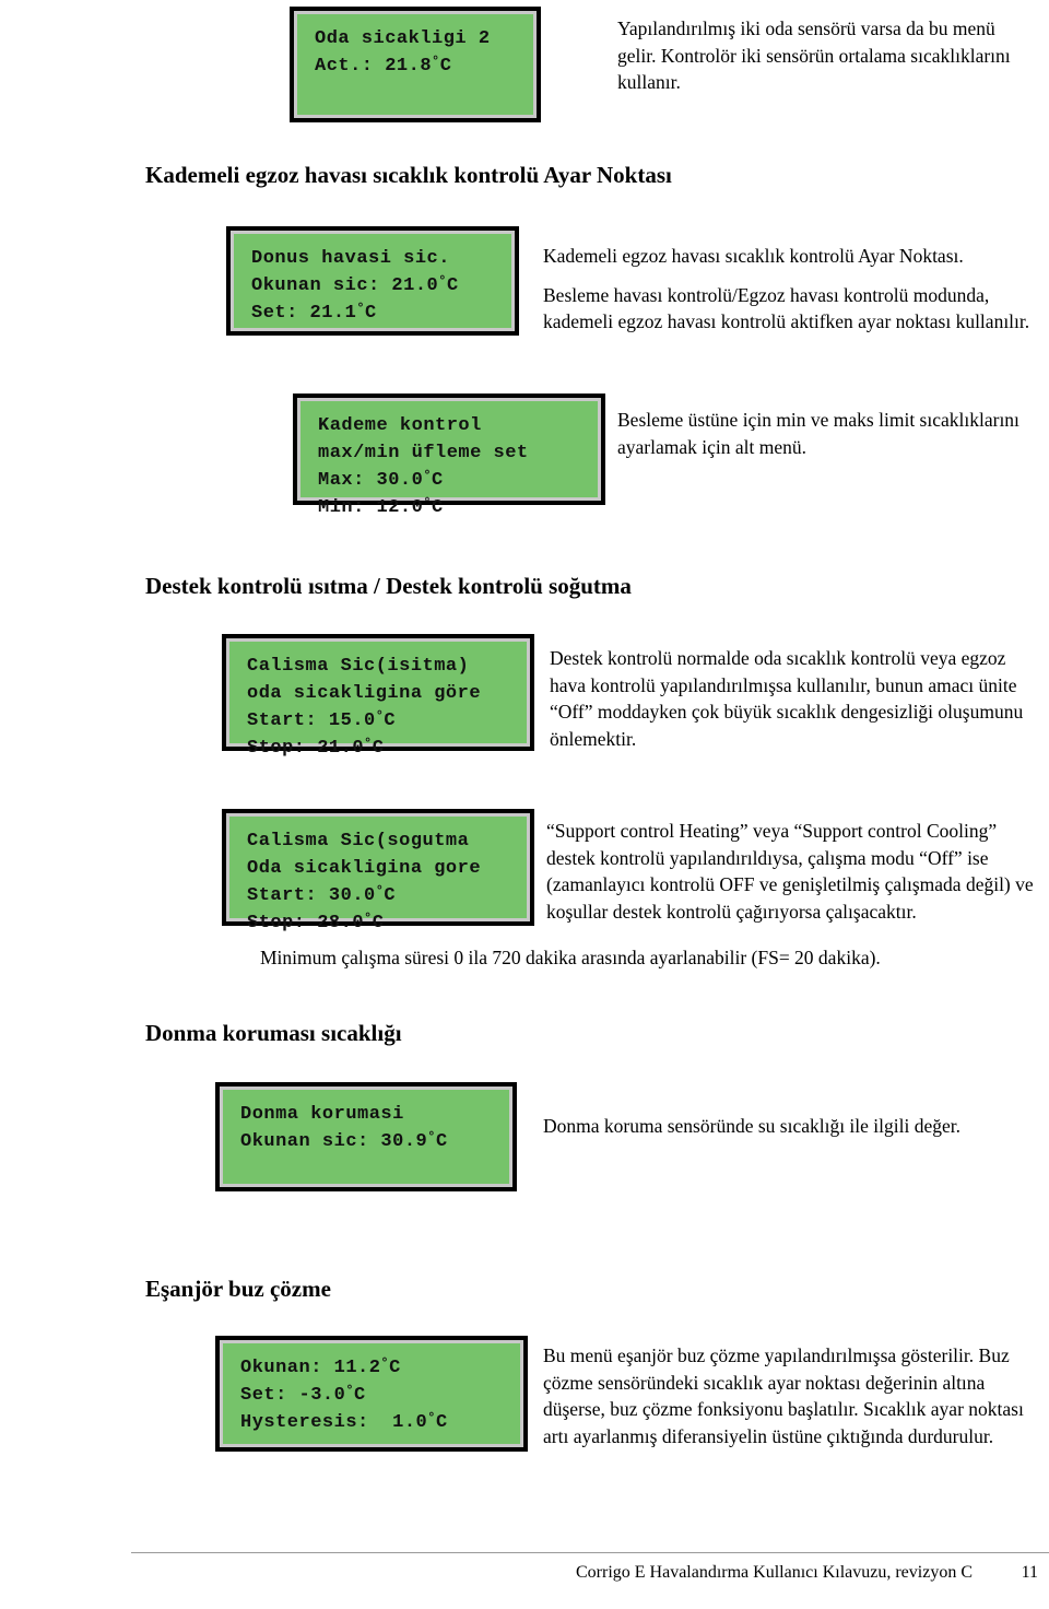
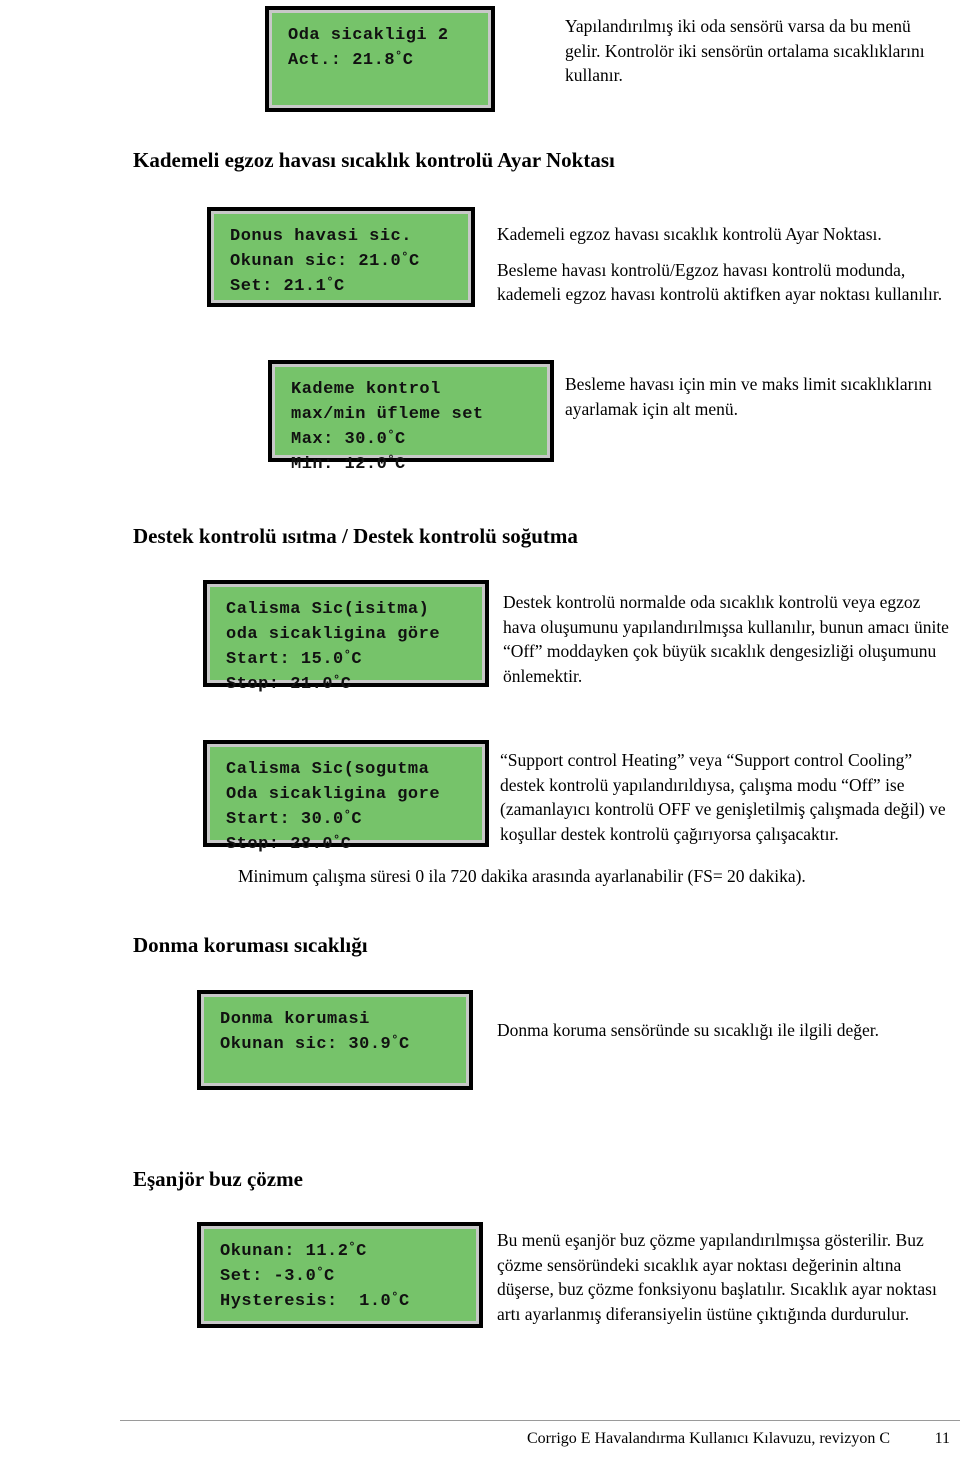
  Oda sicakligi 2
  Act.: 21.8°C
  Yapılandırılmış iki oda sensörü varsa da bu menü gelir. Kontrolör iki sensörün ortalama sıcaklıklarını kullanır.
  Kademeli egzoz havası sıcaklık kontrolü Ayar Noktası
  Donus havasi sic.
  Okunan sic: 21.0°C
  Set: 21.1°C
  Kademeli egzoz havası sıcaklık kontrolü Ayar Noktası.
  Besleme havası kontrolü/Egzoz havası kontrolü modunda, kademeli egzoz havası kontrolü aktifken ayar noktası kullanılır.
  Kademe kontrol
  max/min üfleme set
  Max: 30.0°C
  Min: 12.0°C
- Besleme üstüne için min ve maks limit sıcaklıklarını ayarlamak için alt menü.
+ Besleme havası için min ve maks limit sıcaklıklarını ayarlamak için alt menü.
  Destek kontrolü ısıtma / Destek kontrolü soğutma
  Calisma Sic(isitma)
  oda sicakligina göre
  Start: 15.0°C
  Stop: 21.0°C
- Destek kontrolü normalde oda sıcaklık kontrolü veya egzoz hava kontrolü yapılandırılmışsa kullanılır, bunun amacı ünite “Off” moddayken çok büyük sıcaklık dengesizliği oluşumunu önlemektir.
+ Destek kontrolü normalde oda sıcaklık kontrolü veya egzoz hava oluşumunu yapılandırılmışsa kullanılır, bunun amacı ünite “Off” moddayken çok büyük sıcaklık dengesizliği oluşumunu önlemektir.
  Calisma Sic(sogutma
  Oda sicakligina gore
  Start: 30.0°C
  Stop: 28.0°C
  “Support control Heating” veya “Support control Cooling” destek kontrolü yapılandırıldıysa, çalışma modu “Off” ise (zamanlayıcı kontrolü OFF ve genişletilmiş çalışmada değil) ve koşullar destek kontrolü çağırıyorsa çalışacaktır.
  Minimum çalışma süresi 0 ila 720 dakika arasında ayarlanabilir (FS= 20 dakika).
  Donma koruması sıcaklığı
  Donma korumasi
  Okunan sic: 30.9°C
  Donma koruma sensöründe su sıcaklığı ile ilgili değer.
  Eşanjör buz çözme
  Okunan: 11.2°C
  Set: -3.0°C
  Hysteresis: 1.0°C
  Bu menü eşanjör buz çözme yapılandırılmışsa gösterilir. Buz çözme sensöründeki sıcaklık ayar noktası değerinin altına düşerse, buz çözme fonksiyonu başlatılır. Sıcaklık ayar noktası artı ayarlanmış diferansiyelin üstüne çıktığında durdurulur.
  Corrigo E Havalandırma Kullanıcı Kılavuzu, revizyon C
  11
